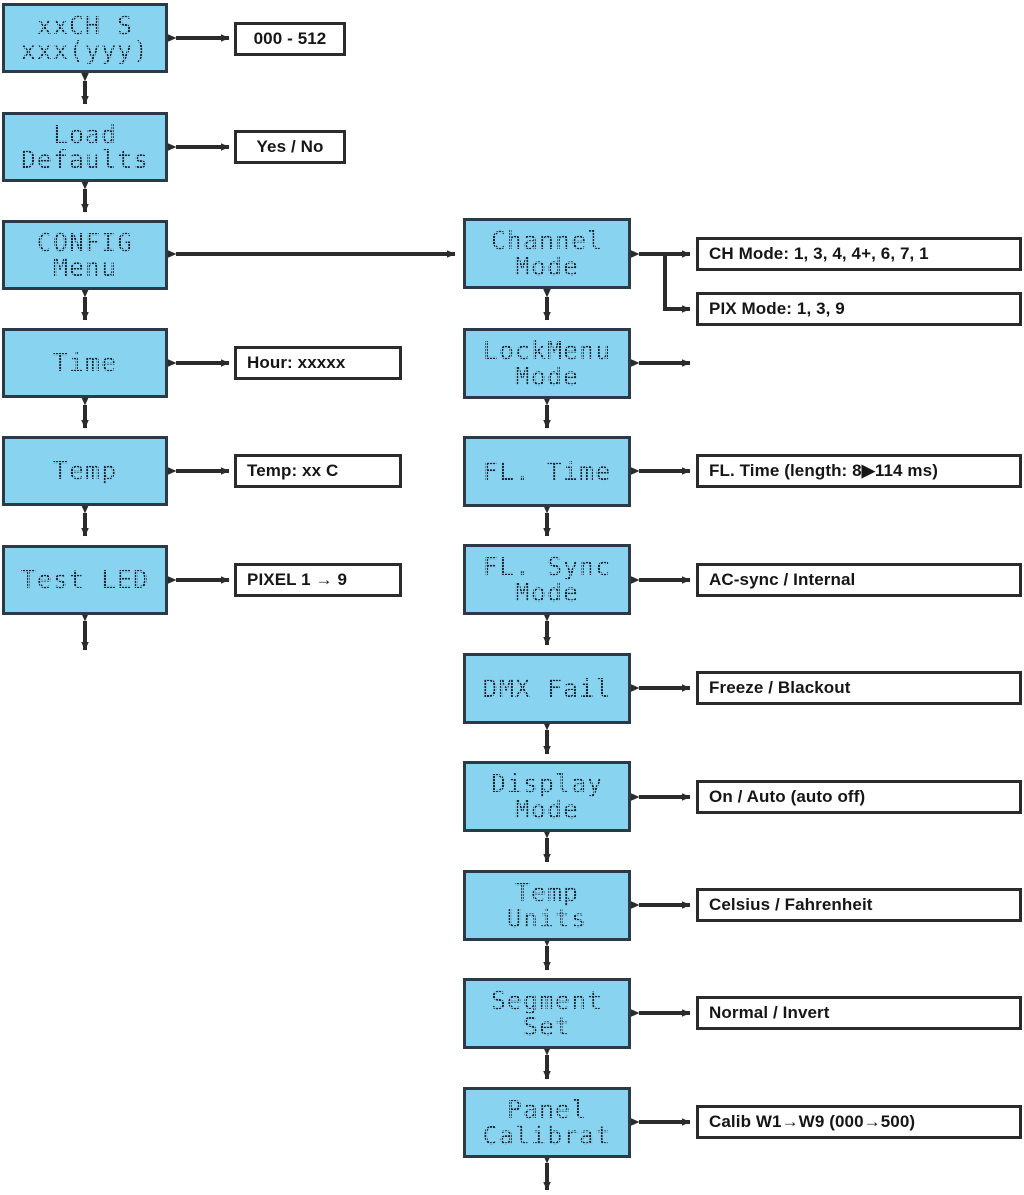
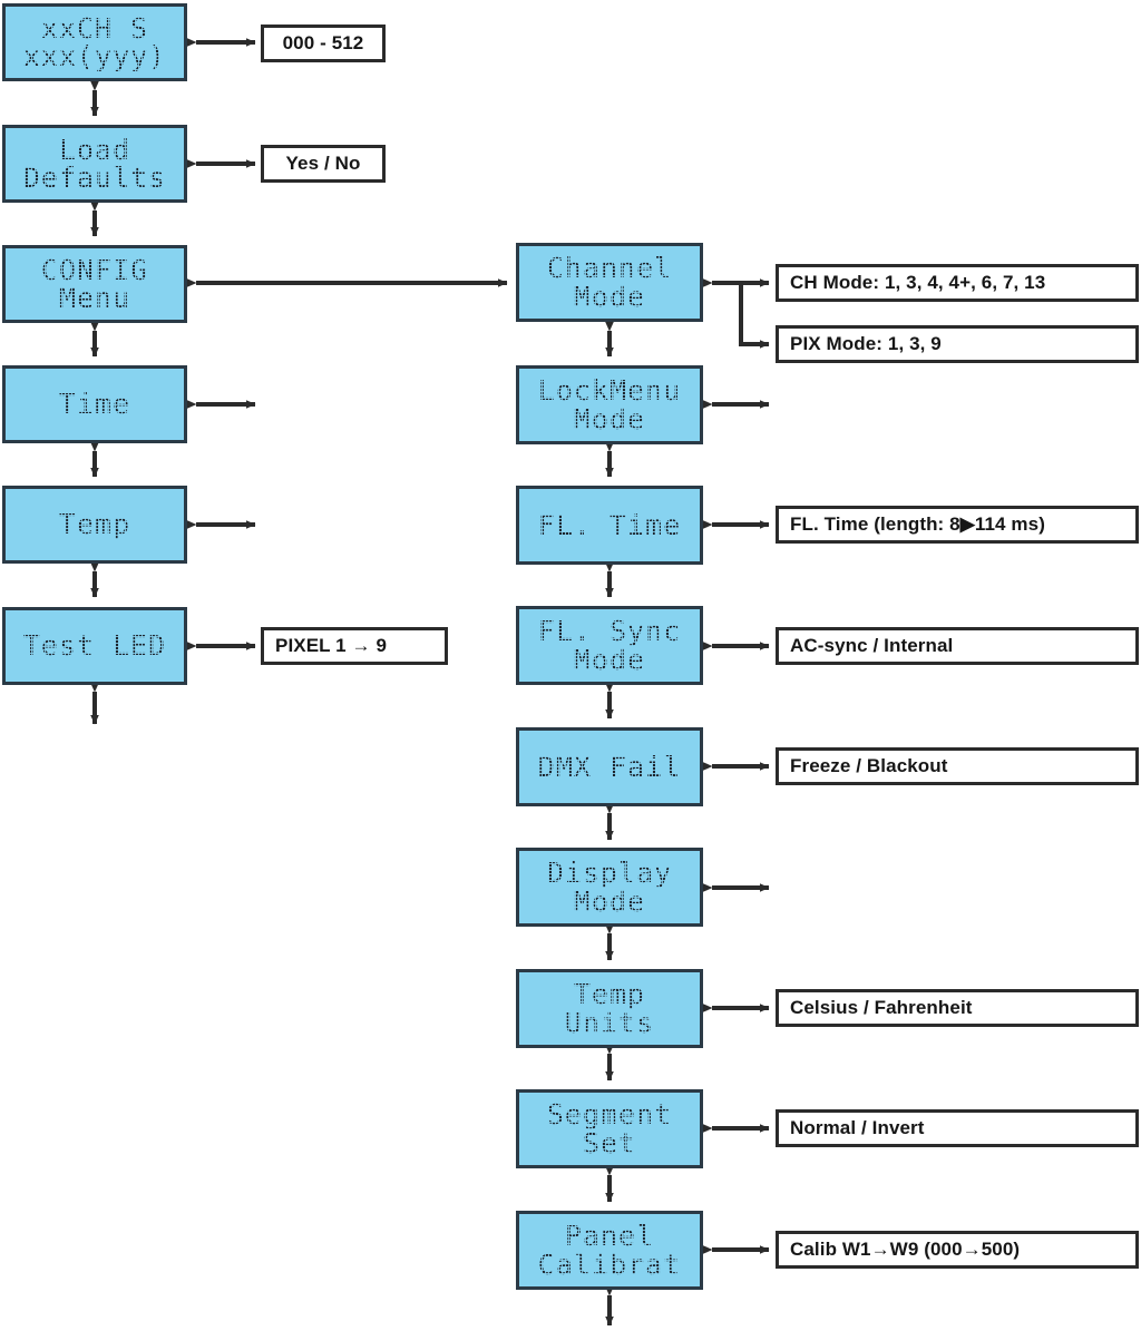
  000 - 512
  Yes / No
- Hour: xxxxx
- Temp: xx C
  PIXEL 1 → 9
- CH Mode: 1, 3, 4, 4+, 6, 7, 1
+ CH Mode: 1, 3, 4, 4+, 6, 7, 13
  PIX Mode: 1, 3, 9
  FL. Time (length: 8▶114 ms)
  AC-sync / Internal
  Freeze / Blackout
- On / Auto (auto off)
  Celsius / Fahrenheit
  Normal / Invert
  Calib W1→W9 (000→500)
